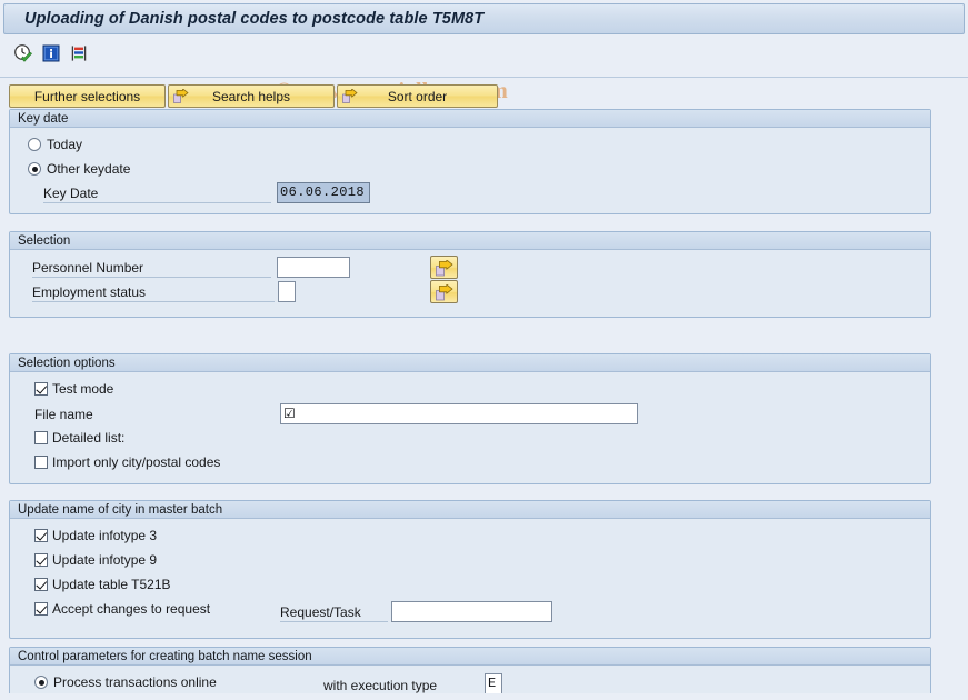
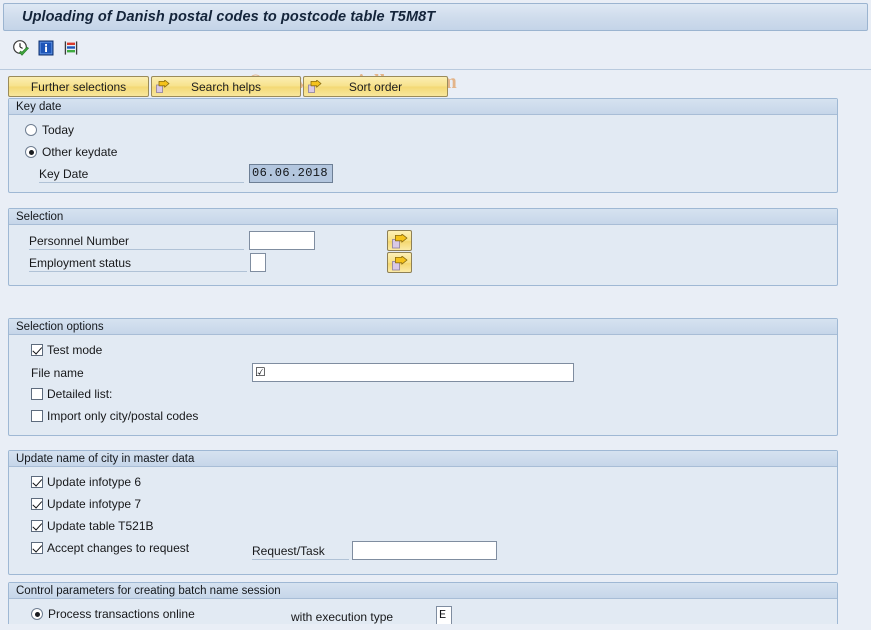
  Uploading of Danish postal codes to postcode table T5M8T
  Further selections
  Search helps
  Sort order
  Key date
  Today
  Other keydate
  Key Date
  06.06.2018
  Selection
  Personnel Number
  Employment status
  Selection options
  Test mode
  File name
  Detailed list:
  Import only city/postal codes
- Update name of city in master batch
+ Update name of city in master data
- Update infotype 3
+ Update infotype 6
- Update infotype 9
+ Update infotype 7
  Update table T521B
  Accept changes to request
  Request/Task
  Control parameters for creating batch name session
  Process transactions online
  with execution type
  E
